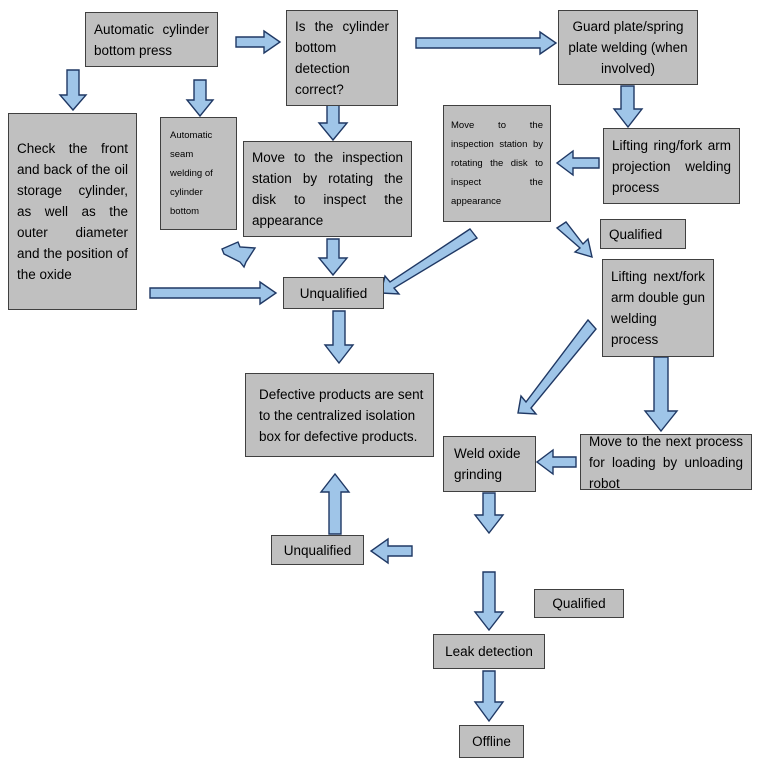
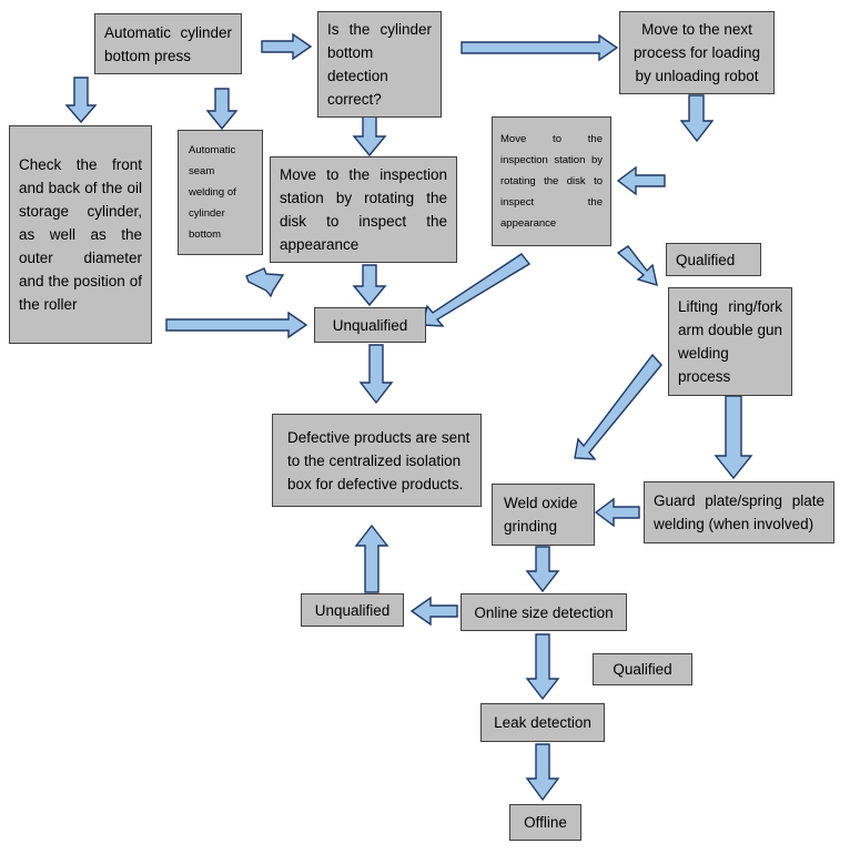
  Automatic cylinder bottom press
  Is the cylinder bottom detection correct?
- Guard plate/spring plate welding (when involved)
+ Move to the next process for loading by unloading robot
- Check the front and back of the oil storage cylinder, as well as the outer diameter and the position of the oxide
+ Check the front and back of the oil storage cylinder, as well as the outer diameter and the position of the roller
  Automatic seam welding of cylinder bottom
  Move to the inspection station by rotating the disk to inspect the appearance
  Move to the inspection station by rotating the disk to inspect the appearance
- Lifting ring/fork arm projection welding process
  Qualified
  Unqualified
- Lifting next/fork arm double gun welding process
+ Lifting ring/fork arm double gun welding process
  Defective products are sent to the centralized isolation box for defective products.
  Weld oxide grinding
- Move to the next process for loading by unloading robot
+ Guard plate/spring plate welding (when involved)
  Unqualified
+ Online size detection
  Qualified
  Leak detection
  Offline
